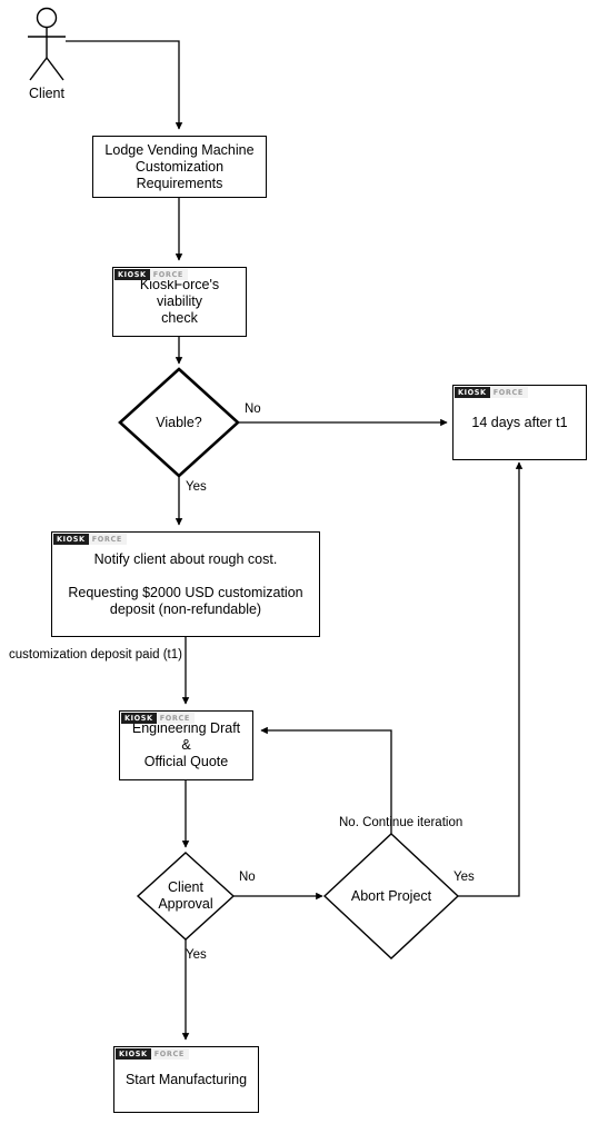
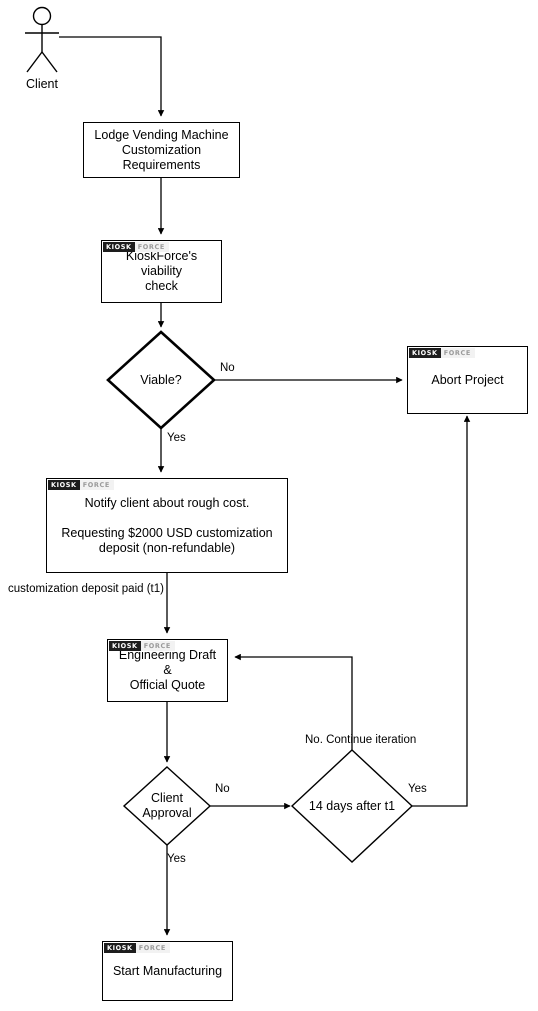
  Client
  Lodge Vending Machine
  Customization
  Requirements
  KIOSK
  FORCE
  KioskForce's viability
  check
  KIOSK
  FORCE
- 14 days after t1
+ Abort Project
  KIOSK
  FORCE
  Notify client about rough cost.
  Requesting $2000 USD customization
  deposit (non-refundable)
  KIOSK
  FORCE
  Engineering Draft &
  Official Quote
  KIOSK
  FORCE
  Start Manufacturing
  Viable?
  Client
  Approval
- Abort Project
+ 14 days after t1
  No
  Yes
  customization deposit paid (t1)
  No
  Yes
  Yes
  No. Continue iteration
